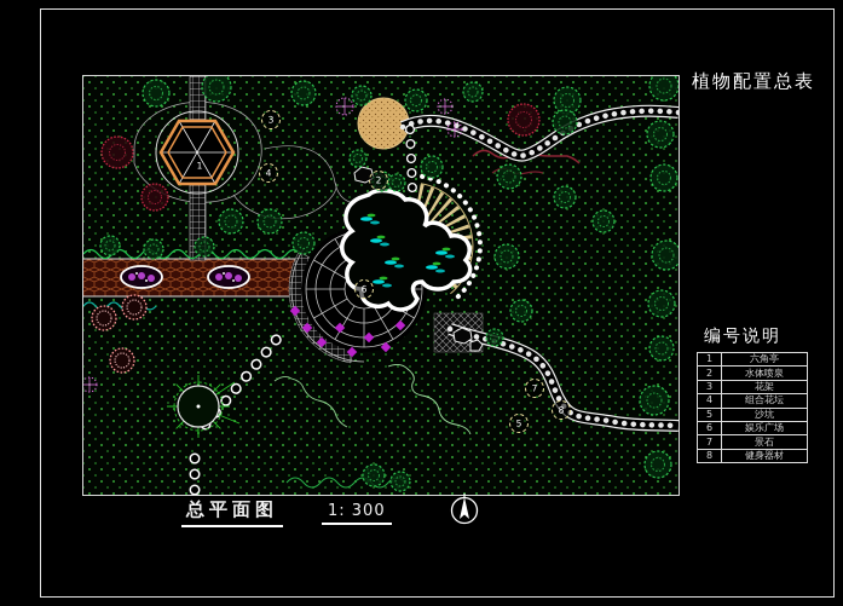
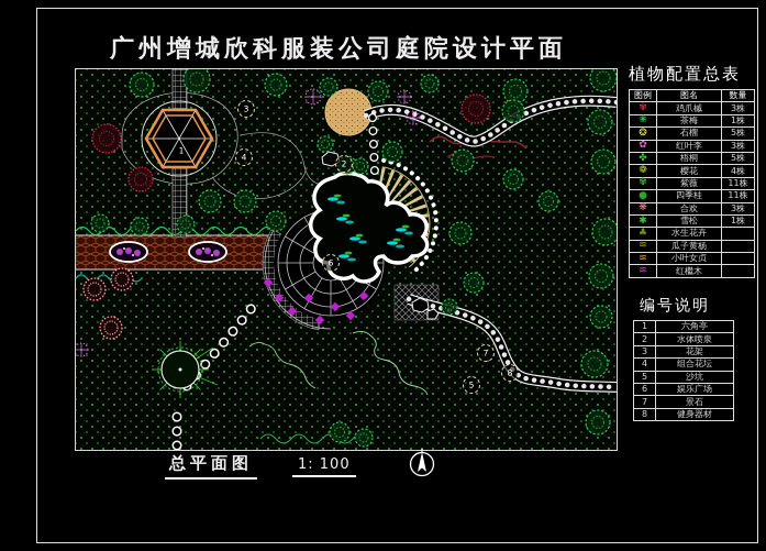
+ 广州增城欣科服装公司庭院设计平面
  1
  2
  3
  4
  5
  6
  7
  8
  植物配置总表
+ 图例	图名	数量
+ ✾	鸡爪槭	3株
+ ❀	茶梅	1株
+ ❂	石榴	5株
+ ✿	红叶李	3株
+ ✤	梧桐	5株
+ ❁	樱花	4株
+ ✾	紫薇	11株
+ ●	四季桂	11株
+ ❋	合欢	3株
+ ✱	雪松	1株
+ ♣	水生花卉
+ ≋	瓜子黄杨
+ ≋	小叶女贞
+ ≋	红檵木
  编号说明
  1	六角亭
  2	水体喷泉
  3	花架
  4	组合花坛
  5	沙坑
  6	娱乐广场
  7	景石
  8	健身器材
  总平面图
- 1: 300
+ 1: 100
